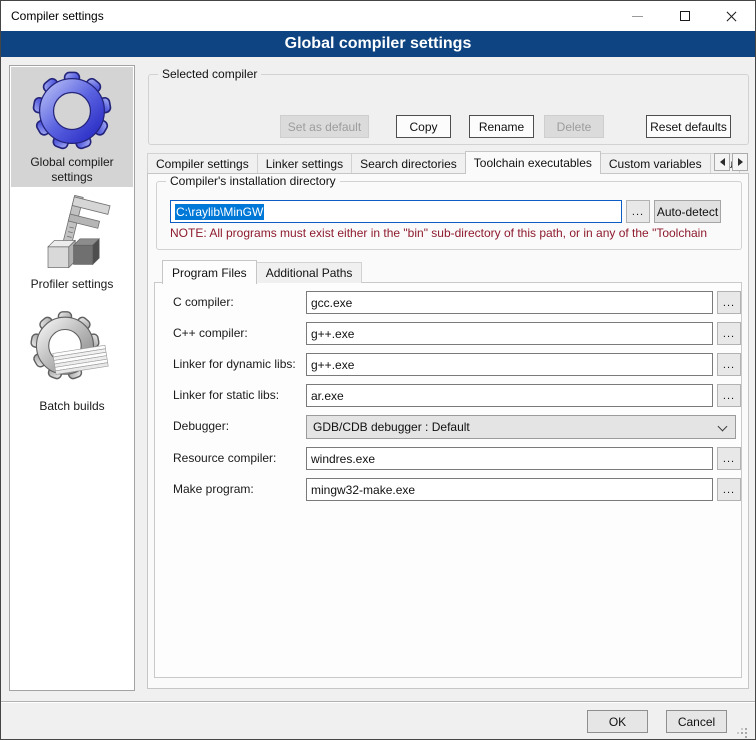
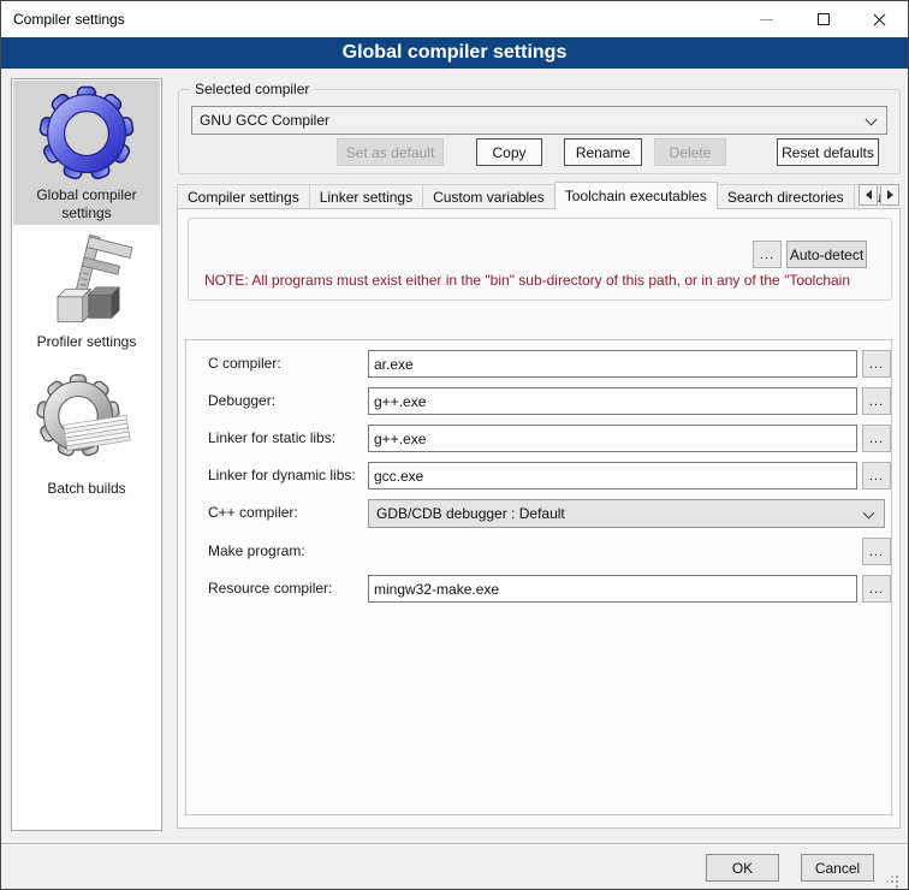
  Compiler settings
  Global compiler settings
  Global compiler settings
  Profiler settings
  Batch builds
  Selected compiler
+ GNU GCC Compiler
  Set as default
  Copy
  Rename
  Delete
  Reset defaults
  Compiler settings
  Linker settings
- Search directories
+ Custom variables
  Toolchain executables
- Custom variables
+ Search directories
- Compiler's installation directory
- C:\raylib\MinGW
  ...
  Auto-detect
  NOTE: All programs must exist either in the "bin" sub-directory of this path, or in any of the "Toolchain
- Program Files
- Additional Paths
  C compiler:
- gcc.exe
+ ar.exe
  ...
- C++ compiler:
+ Debugger:
  g++.exe
  ...
- Linker for dynamic libs:
+ Linker for static libs:
  g++.exe
  ...
- Linker for static libs:
+ Linker for dynamic libs:
- ar.exe
+ gcc.exe
  ...
- Debugger:
+ C++ compiler:
  GDB/CDB debugger : Default
- Resource compiler:
+ Make program:
- windres.exe
  ...
- Make program:
+ Resource compiler:
  mingw32-make.exe
  ...
  OK
  Cancel
